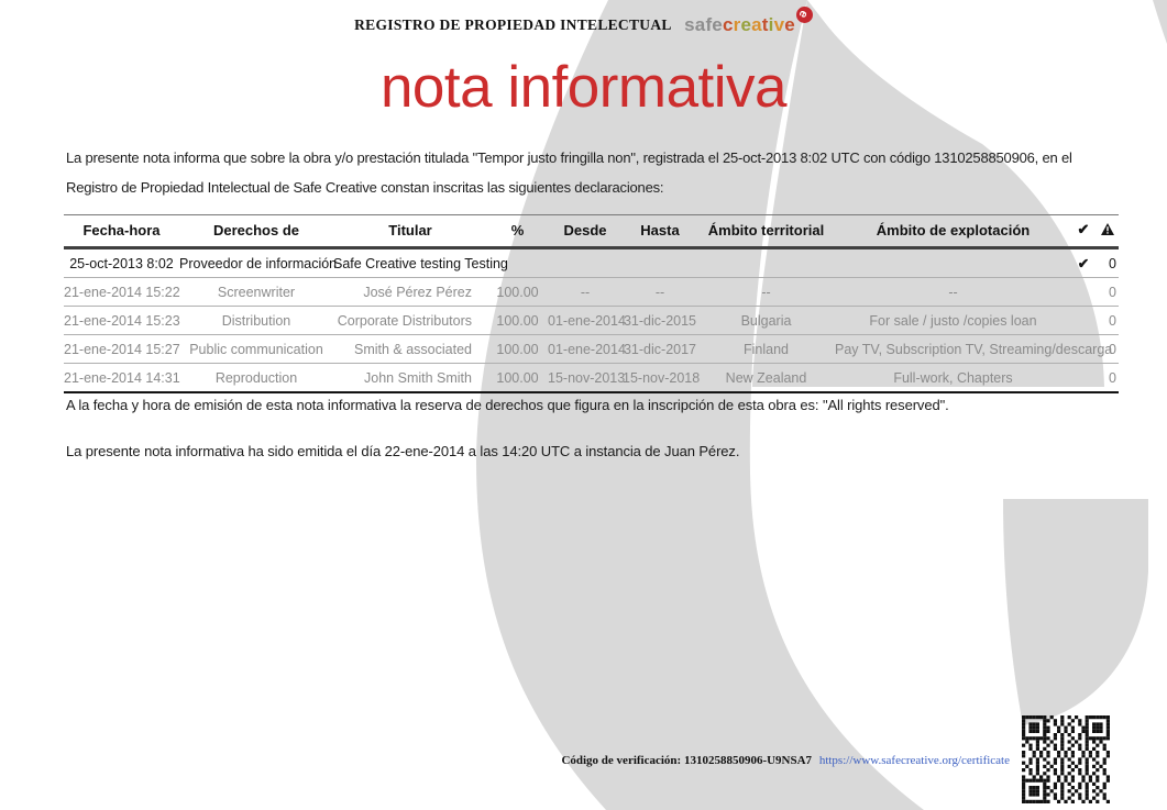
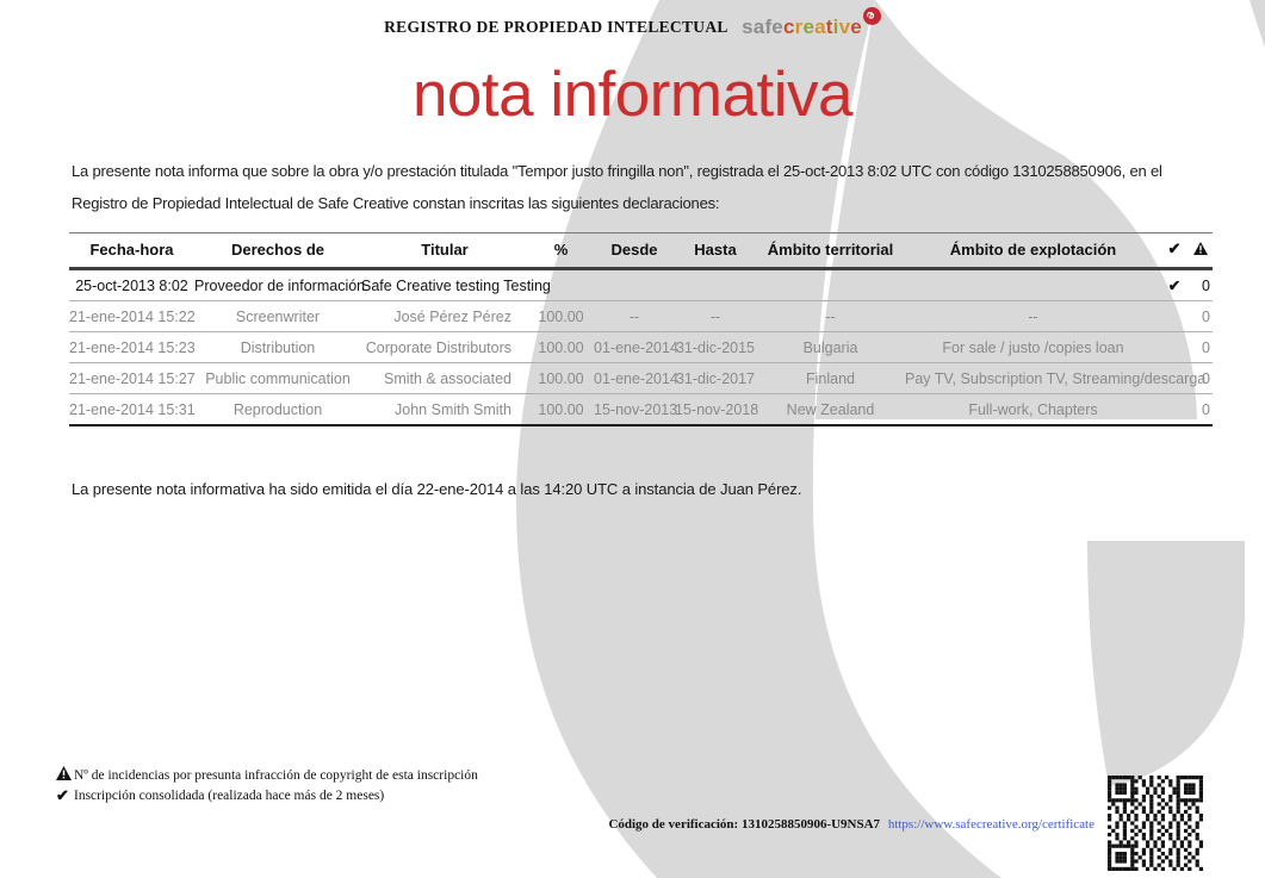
  REGISTRO DE PROPIEDAD INTELECTUAL safecreative
  nota informativa
  La presente nota informa que sobre la obra y/o prestación titulada "Tempor justo fringilla non", registrada el 25-oct-2013 8:02 UTC con código 1310258850906, en el Registro de Propiedad Intelectual de Safe Creative constan inscritas las siguientes declaraciones:
  Fecha-hora	Derechos de	Titular	%	Desde	Hasta	Ámbito territorial	Ámbito de explotación	✔
  25-oct-2013 8:02	Proveedor de información	Safe Creative testing Testing						✔	0
  21-ene-2014 15:22	Screenwriter	José Pérez Pérez	100.00	--	--	--	--		0
  21-ene-2014 15:23	Distribution	Corporate Distributors	100.00	01-ene-2014	31-dic-2015	Bulgaria	For sale / justo /copies loan		0
  21-ene-2014 15:27	Public communication	Smith & associated	100.00	01-ene-2014	31-dic-2017	Finland	Pay TV, Subscription TV, Streaming/descarg		0
- 21-ene-2014 14:31	Reproduction	John Smith Smith	100.00	15-nov-2013	15-nov-2018	New Zealand	Full-work, Chapters		0
+ 21-ene-2014 15:31	Reproduction	John Smith Smith	100.00	15-nov-2013	15-nov-2018	New Zealand	Full-work, Chapters		0
- A la fecha y hora de emisión de esta nota informativa la reserva de derechos que figura en la inscripción de esta obra es: "All rights reserved".
  La presente nota informativa ha sido emitida el día 22-ene-2014 a las 14:20 UTC a instancia de Juan Pérez.
+ Nº de incidencias por presunta infracción de copyright de esta inscripción
+ ✔ Inscripción consolidada (realizada hace más de 2 meses)
  Código de verificación: 1310258850906-U9NSA7 https://www.safecreative.org/certificate
